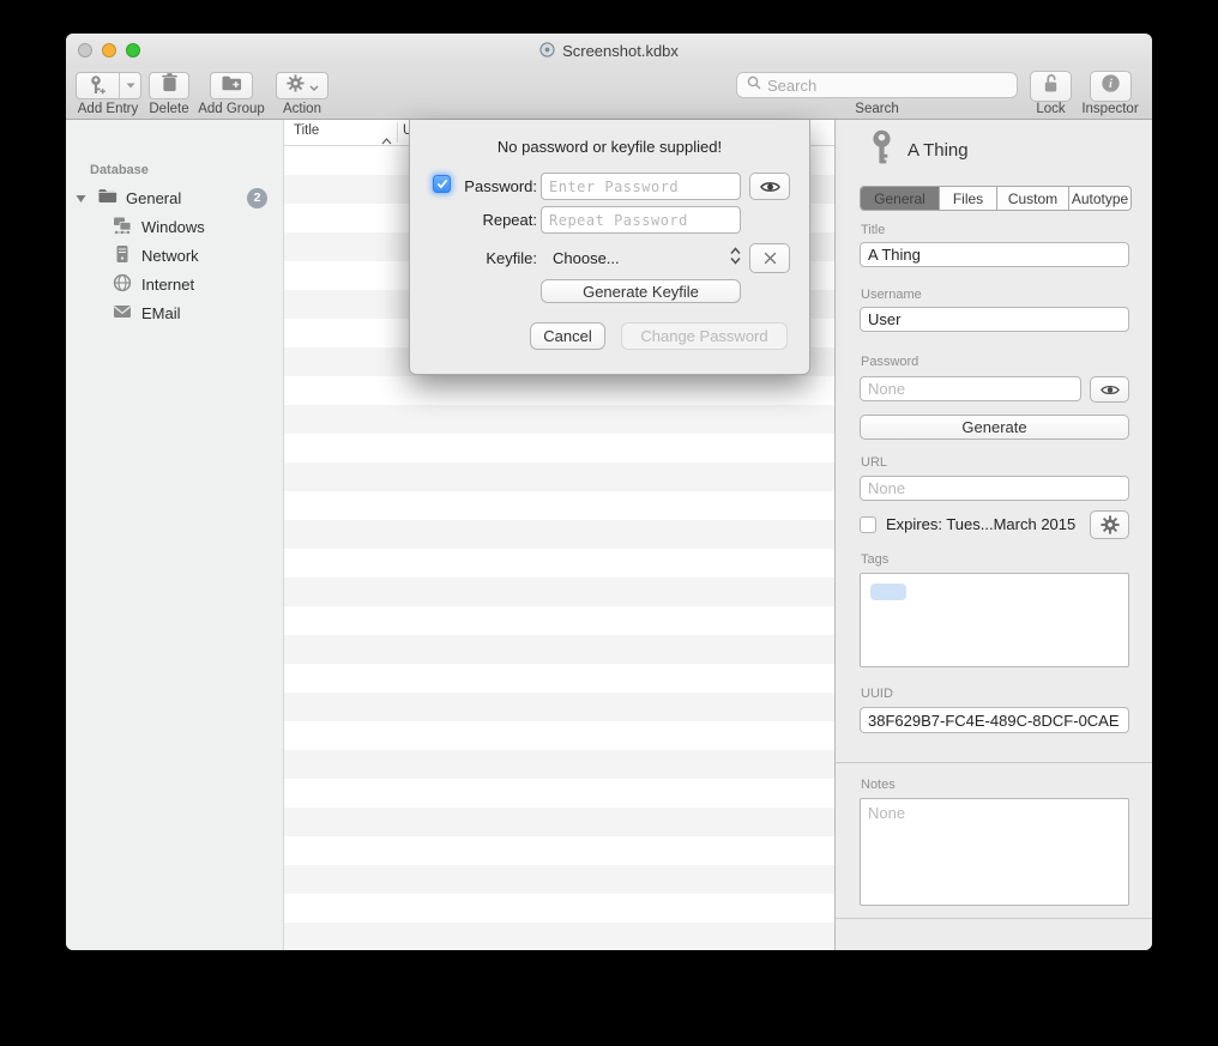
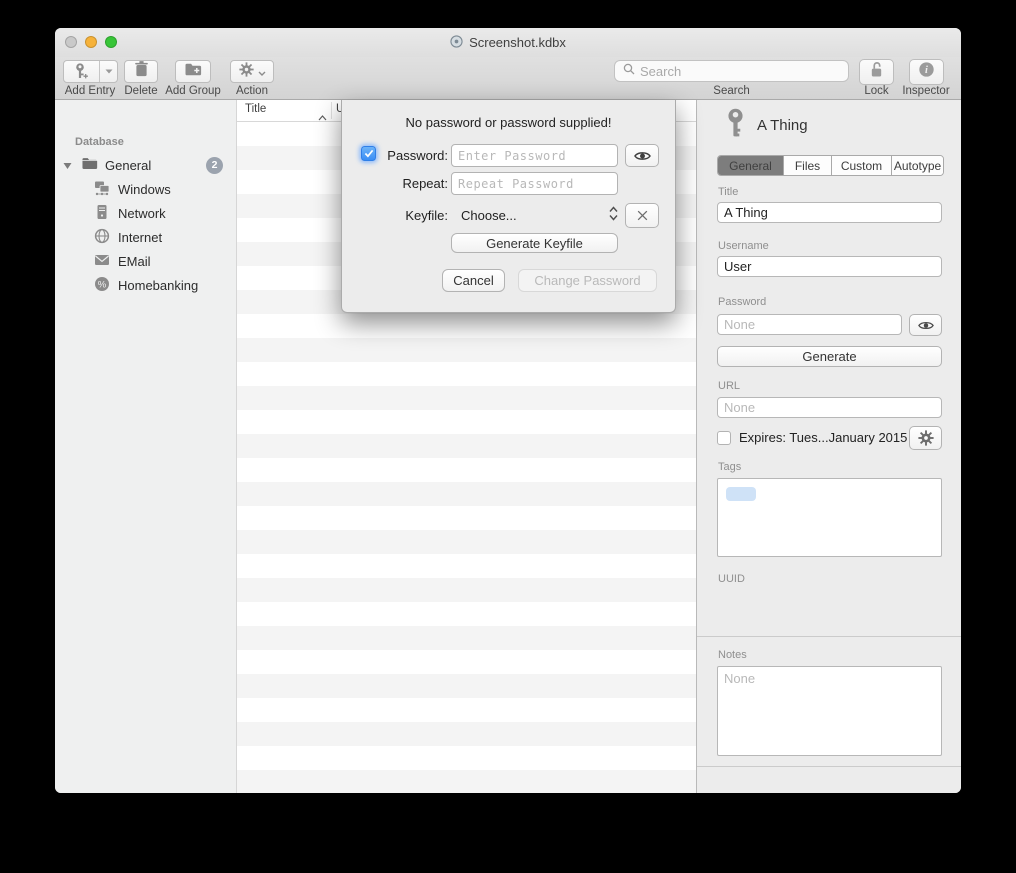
  Screenshot.kdbx
  Add Entry
  Delete
  Add Group
  Action
  Search
  Search
  Lock
  i
  Inspector
  Database
  General
  2
  Windows
  Network
  Internet
  EMail
+ %
+ Homebanking
  Title
  A Thing
  General
  Files
  Custom
  Autotype
  Title
  A Thing
  Username
  User
  Password
  None
  Generate
  URL
  None
- Expires: Tues...March 2015
+ Expires: Tues...January 2015
  Tags
  UUID
- 38F629B7-FC4E-489C-8DCF-0CAE
  Notes
  None
- No password or keyfile supplied!
+ No password or password supplied!
  Password:
  Enter Password
  Repeat:
  Repeat Password
  Keyfile:
  Choose...
  Generate Keyfile
  Cancel
  Change Password
